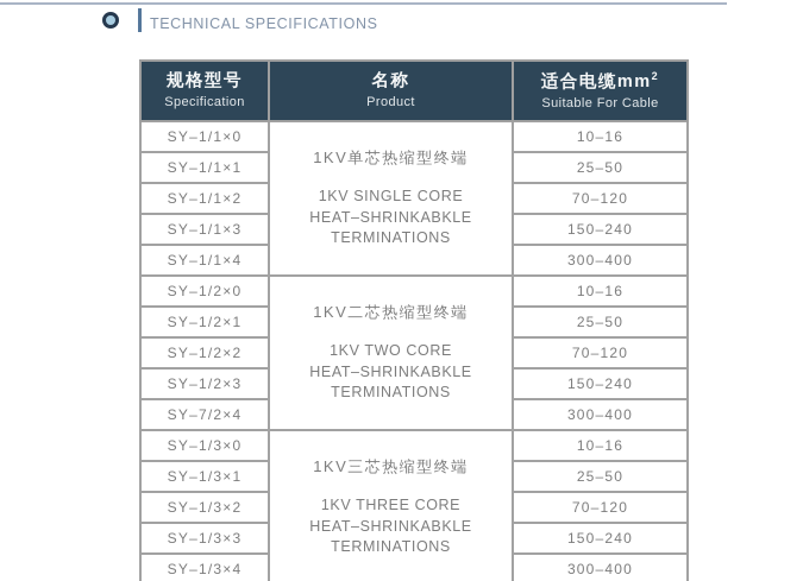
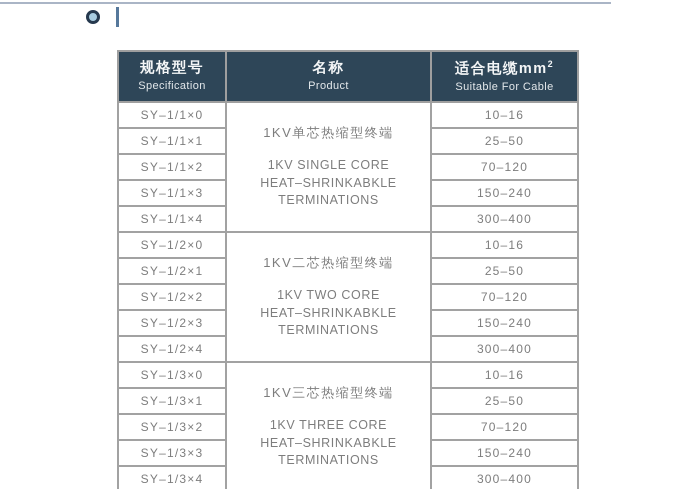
- TECHNICAL SPECIFICATIONS
  规格型号 Specification	名称 Product	适合电缆mm2 Suitable For Cable
  SY–1/1×0	1KV单芯热缩型终端 1KV SINGLE CORE HEAT–SHRINKABKLE TERMINATIONS	10–16
  SY–1/1×1	25–50
  SY–1/1×2	70–120
  SY–1/1×3	150–240
  SY–1/1×4	300–400
  SY–1/2×0	1KV二芯热缩型终端 1KV TWO CORE HEAT–SHRINKABKLE TERMINATIONS	10–16
  SY–1/2×1	25–50
  SY–1/2×2	70–120
  SY–1/2×3	150–240
- SY–7/2×4	300–400
+ SY–1/2×4	300–400
  SY–1/3×0	1KV三芯热缩型终端 1KV THREE CORE HEAT–SHRINKABKLE TERMINATIONS	10–16
  SY–1/3×1	25–50
  SY–1/3×2	70–120
  SY–1/3×3	150–240
  SY–1/3×4	300–400
